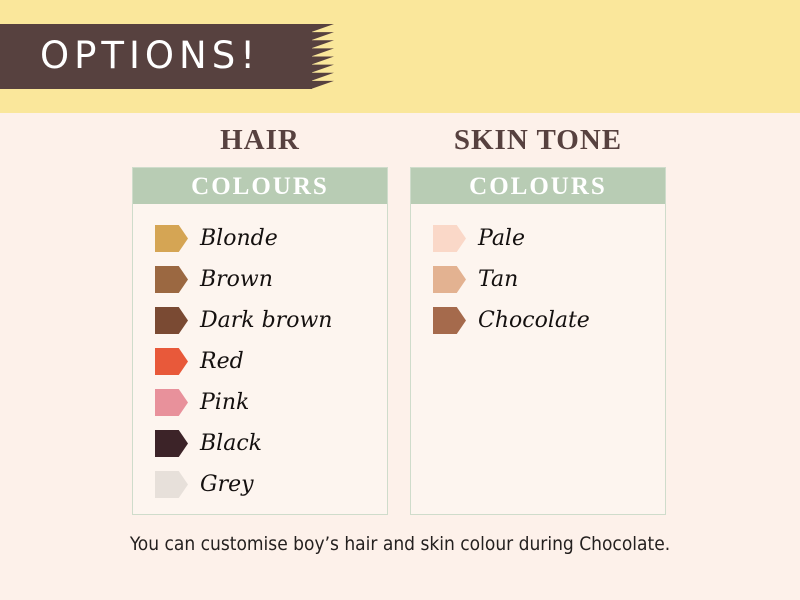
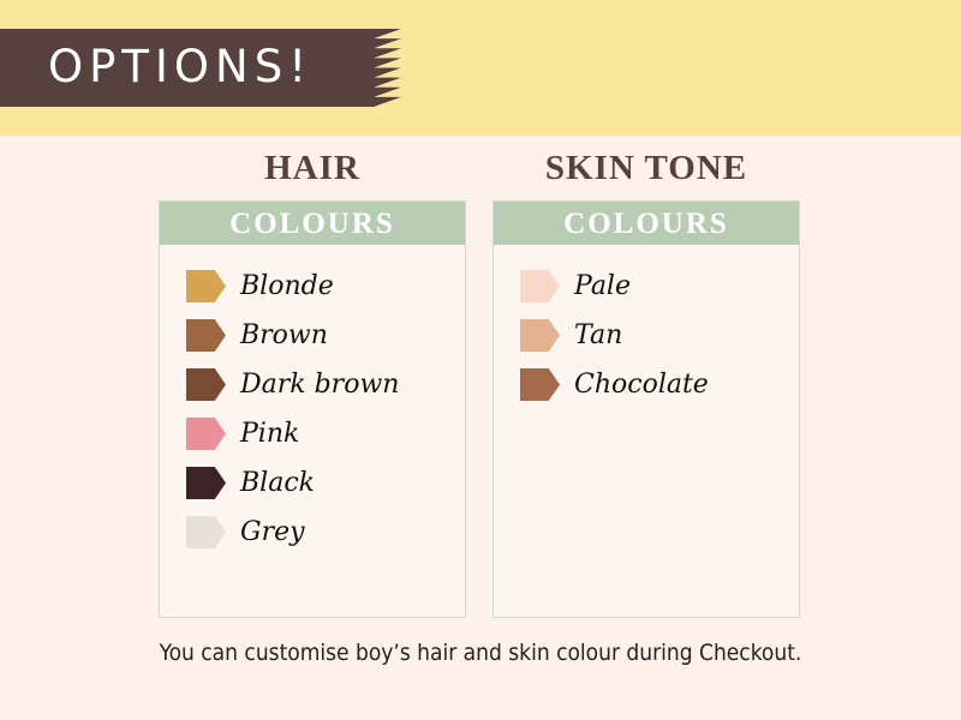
  OPTIONS!
  HAIR
  COLOURS
  Blonde
  Brown
  Dark brown
- Red
  Pink
  Black
  Grey
  SKIN TONE
  COLOURS
  Pale
  Tan
  Chocolate
- You can customise boy’s hair and skin colour during Chocolate.
+ You can customise boy’s hair and skin colour during Checkout.
